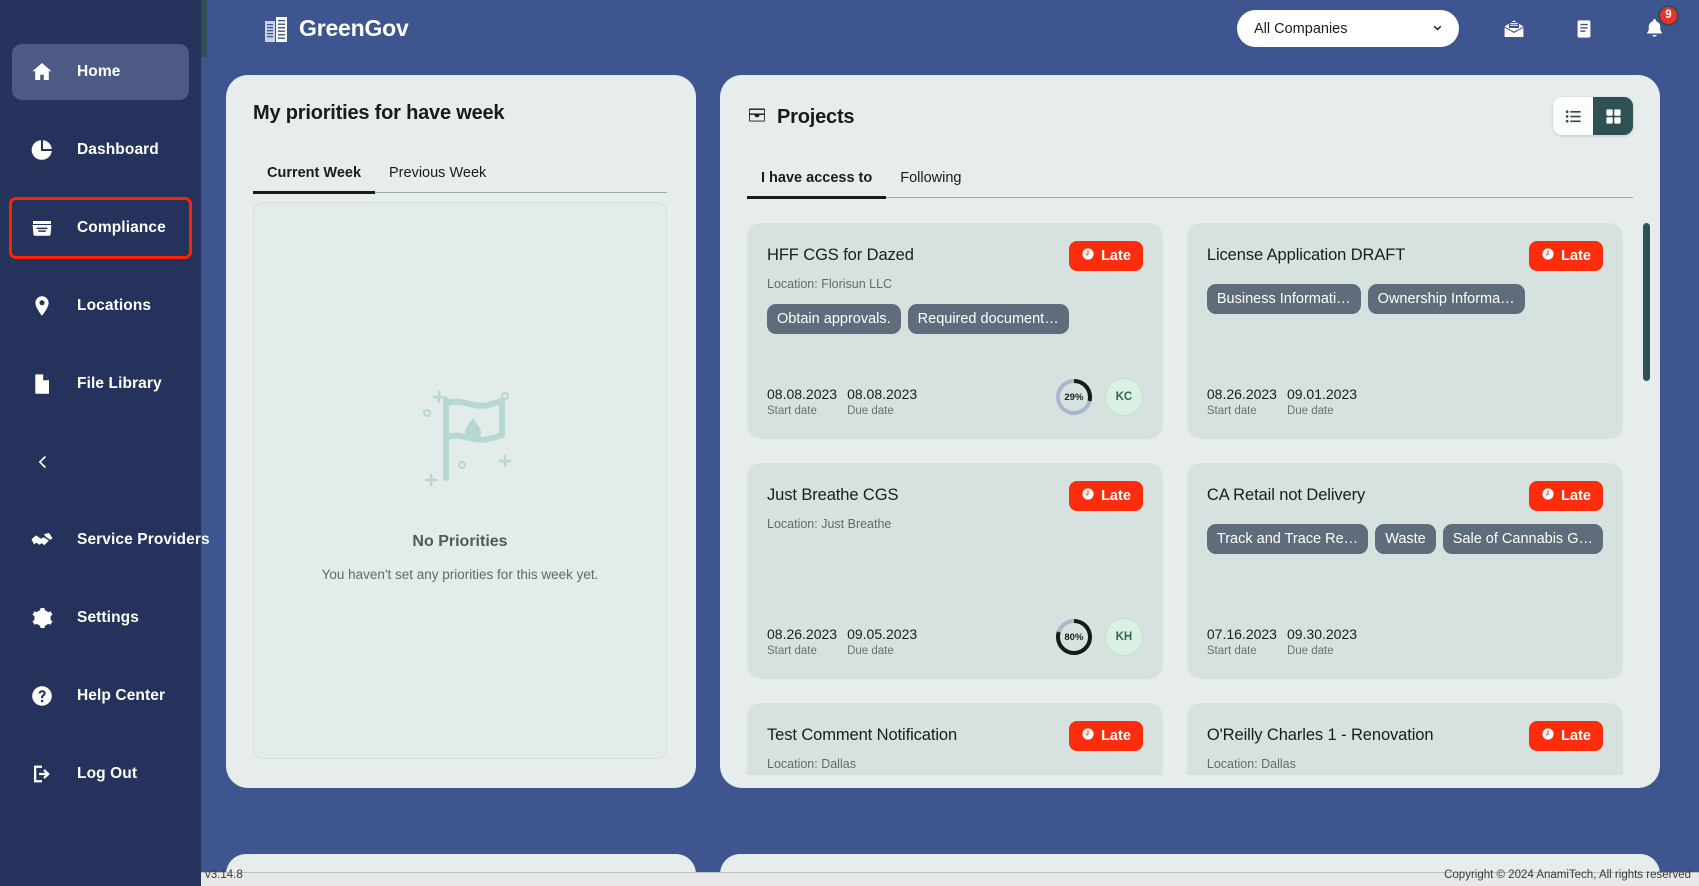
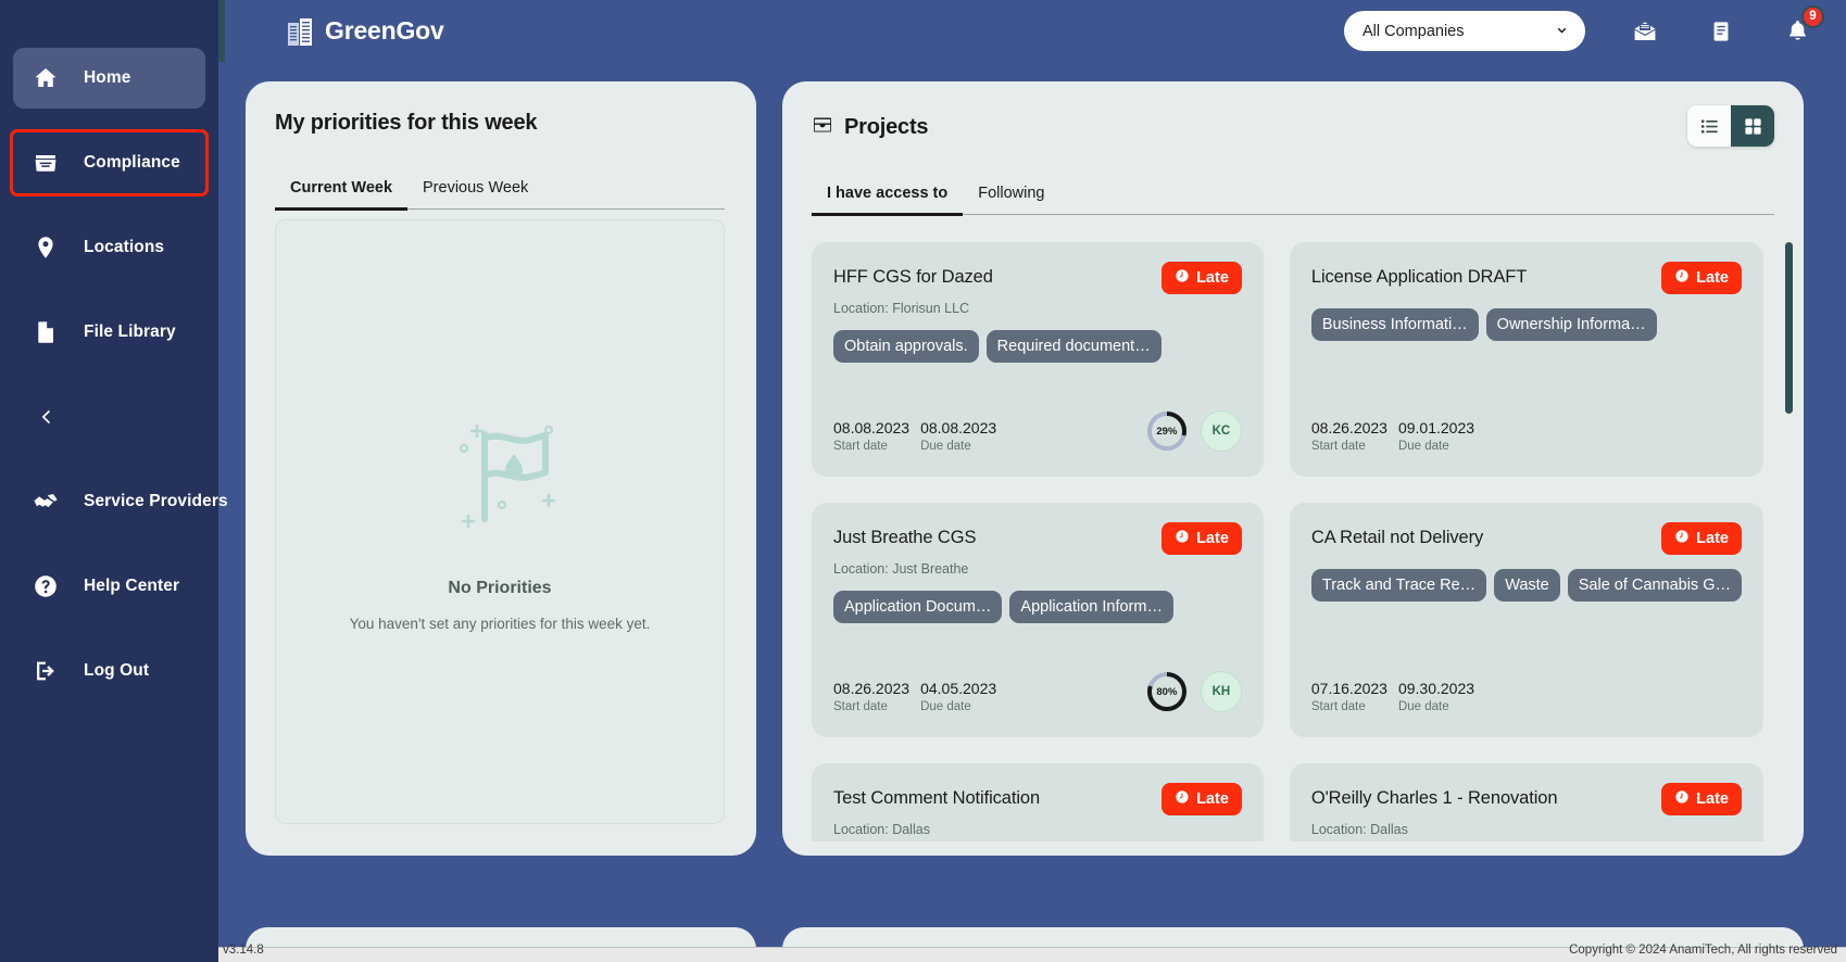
  Home
- Dashboard
  Compliance
  Locations
  File Library
  Service Providers
- Settings
  Help Center
  Log Out
  GreenGov
  All Companies
  9
- My priorities for have week
+ My priorities for this week
  Current Week
  Previous Week
  No Priorities
  You haven't set any priorities for this week yet.
  Projects
  I have access to
  Following
  HFF CGS for Dazed
  Late
  Location: Florisun LLC
  Obtain approvals.
  Required document…
  08.08.2023
  Start date
  08.08.2023
  Due date
  29%
  KC
  License Application DRAFT
  Late
  Business Informati…
  Ownership Informa…
  08.26.2023
  Start date
  09.01.2023
  Due date
  Just Breathe CGS
  Late
  Location: Just Breathe
+ Application Docum…
+ Application Inform…
  08.26.2023
  Start date
- 09.05.2023
+ 04.05.2023
  Due date
  80%
  KH
  CA Retail not Delivery
  Late
  Track and Trace Re…
  Waste
  Sale of Cannabis G…
  07.16.2023
  Start date
  09.30.2023
  Due date
  Test Comment Notification
  Late
  Location: Dallas
  O'Reilly Charles 1 - Renovation
  Late
  Location: Dallas
  v3.14.8
  Copyright © 2024 AnamiTech, All rights reserved
